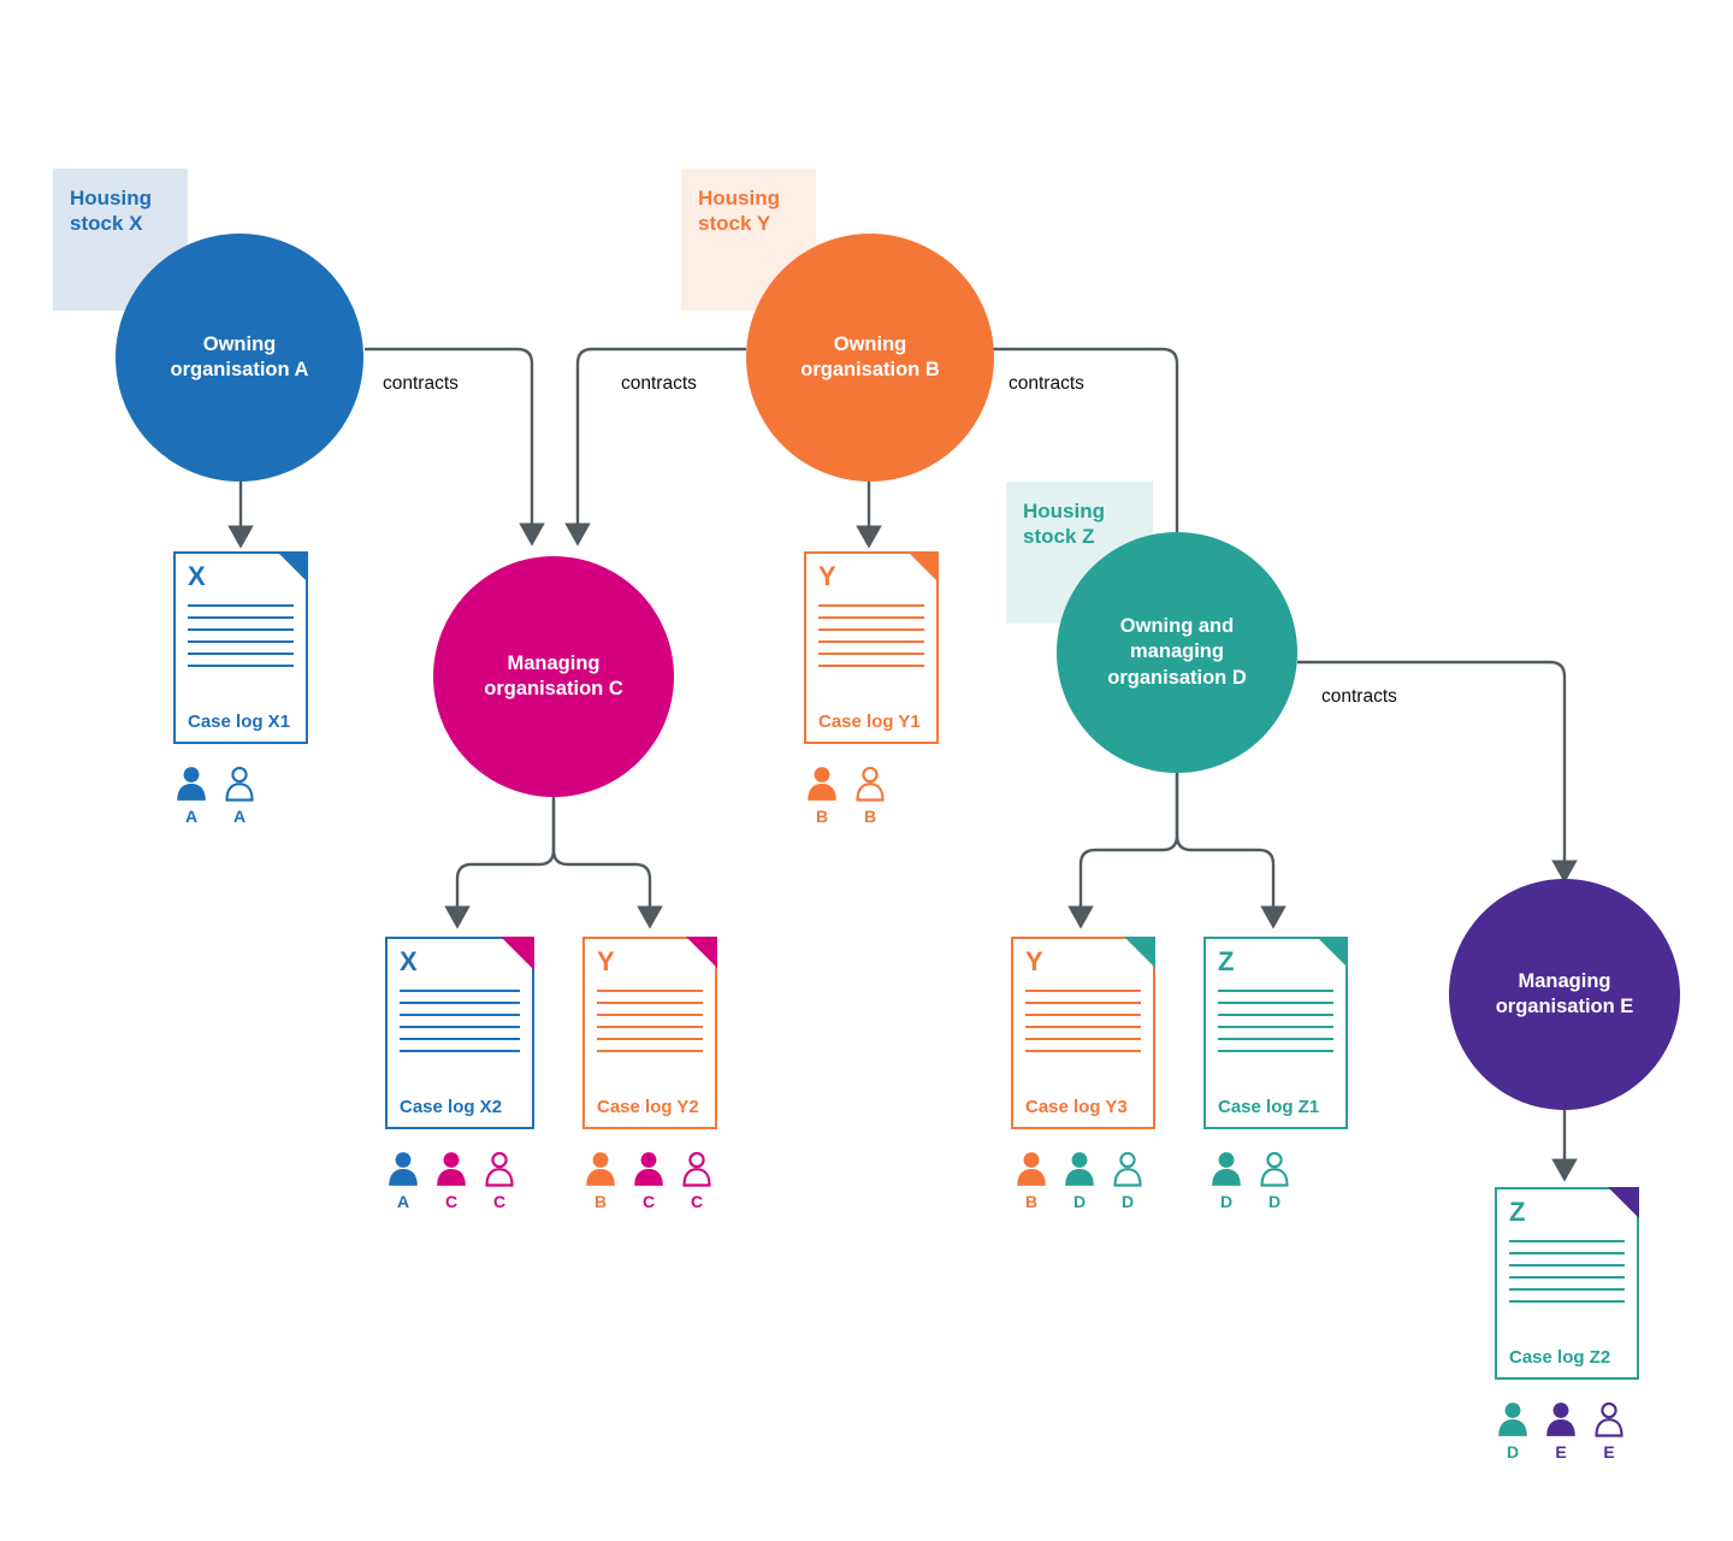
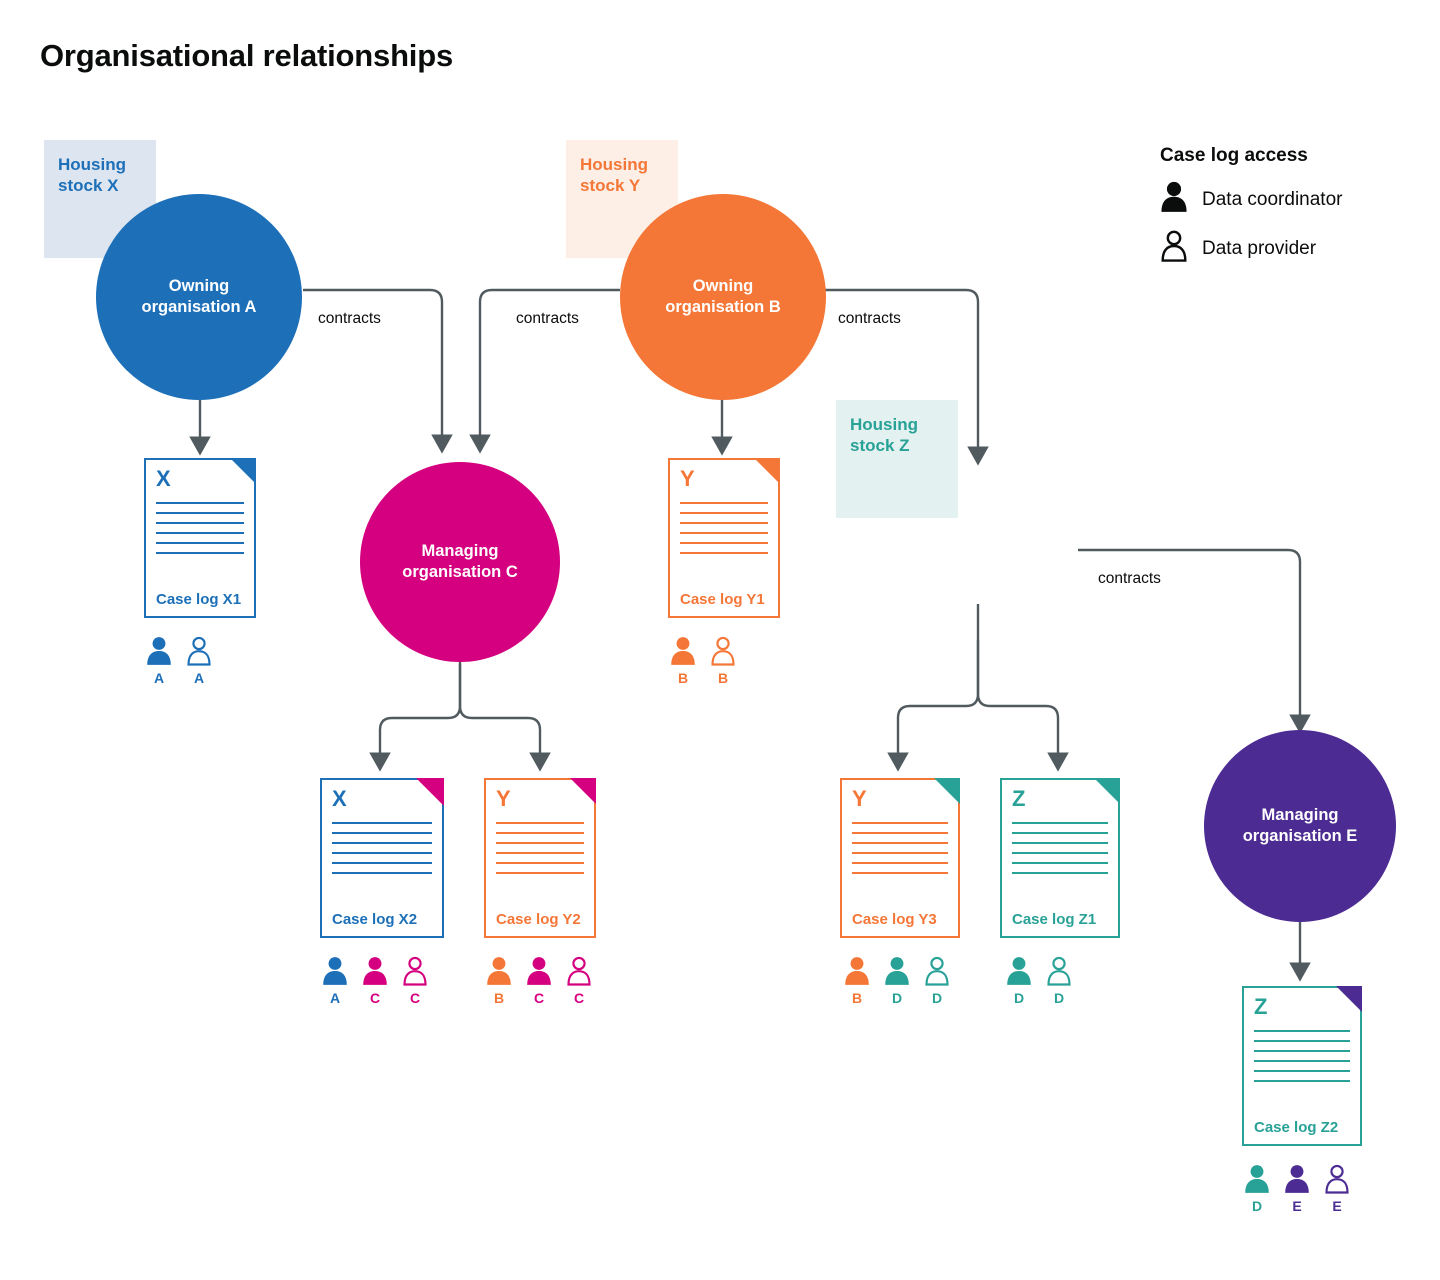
+ Organisational relationships
  Housing
  stock X
  Housing
  stock Y
  Housing
  stock Z
  Owning
  organisation A
  Owning
  organisation B
  Managing
  organisation C
- Owning and
- managing
- organisation D
  Managing
  organisation E
  contracts
  contracts
  contracts
  contracts
  X
  Case log X1
  A
  A
  Y
  Case log Y1
  B
  B
  X
  Case log X2
  A
  C
  C
  Y
  Case log Y2
  B
  C
  C
  Y
  Case log Y3
  B
  D
  D
  Z
  Case log Z1
  D
  D
  Z
  Case log Z2
  D
  E
  E
+ Case log access
+ Data coordinator
+ Data provider
